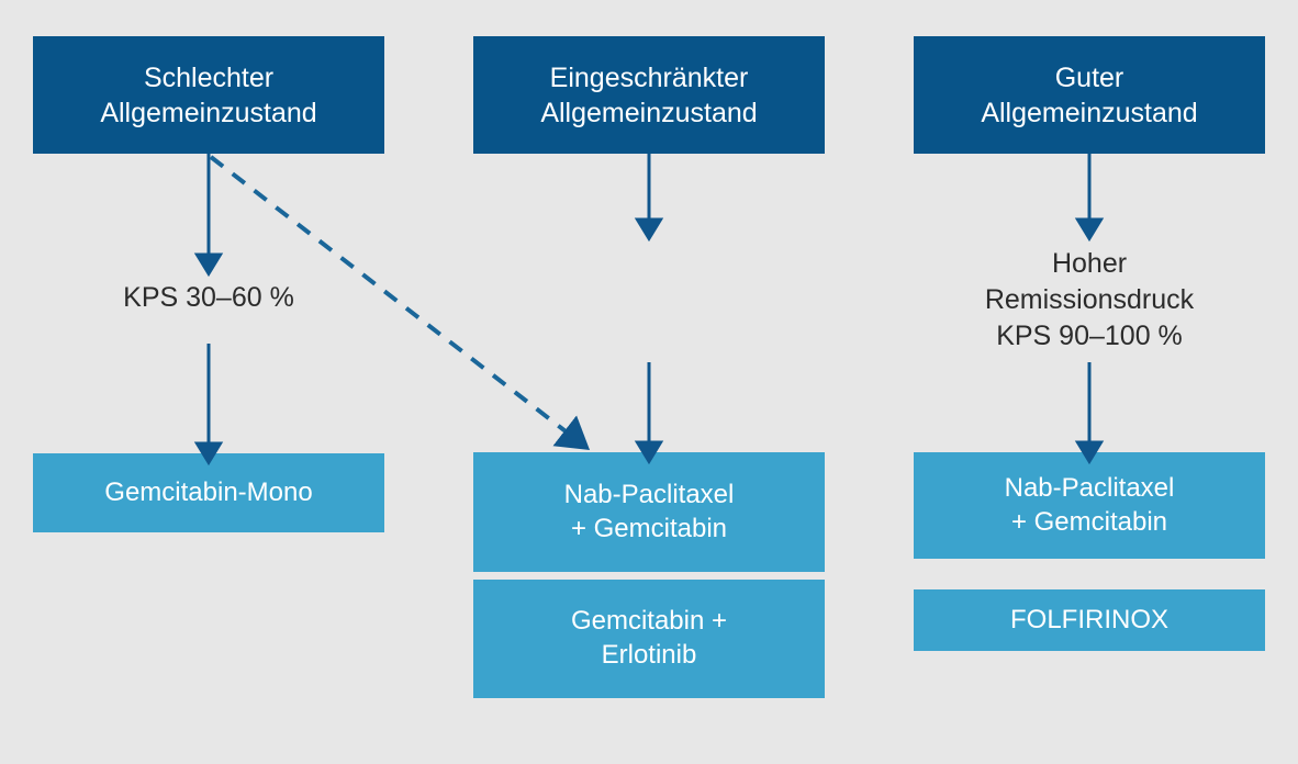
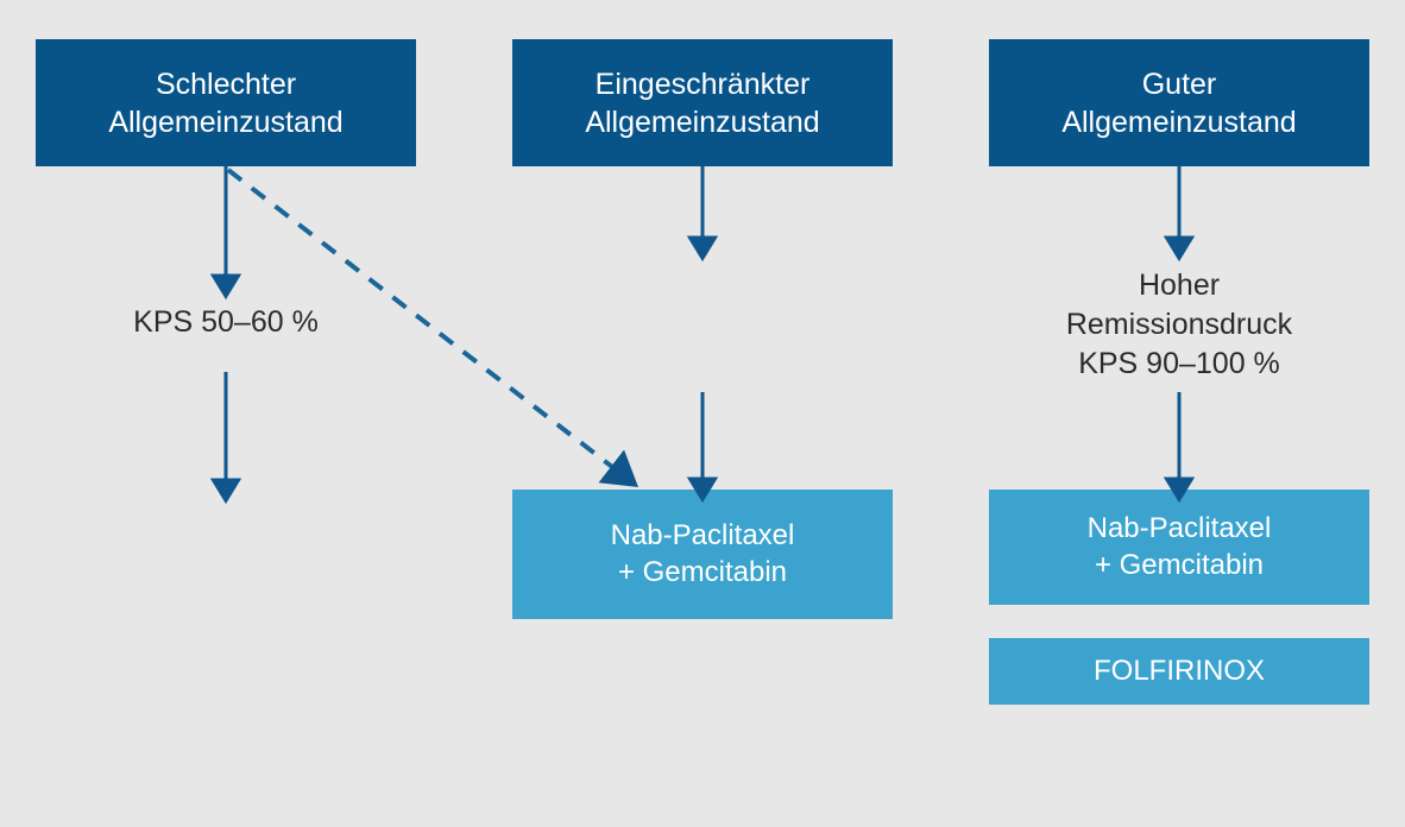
  Schlechter
  Allgemeinzustand
- KPS 30–60 %
+ KPS 50–60 %
- Gemcitabin-Mono
  Eingeschränkter
  Allgemeinzustand
  Nab-Paclitaxel
  + Gemcitabin
- Gemcitabin +
- Erlotinib
  Guter
  Allgemeinzustand
  Hoher
  Remissionsdruck
  KPS 90–100 %
  Nab-Paclitaxel
  + Gemcitabin
  FOLFIRINOX
